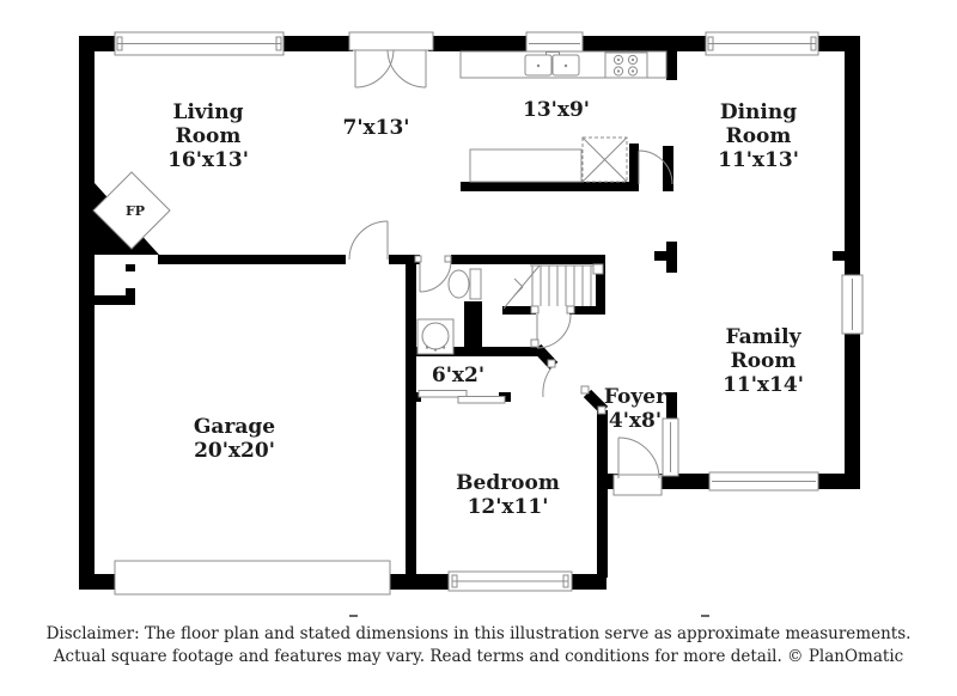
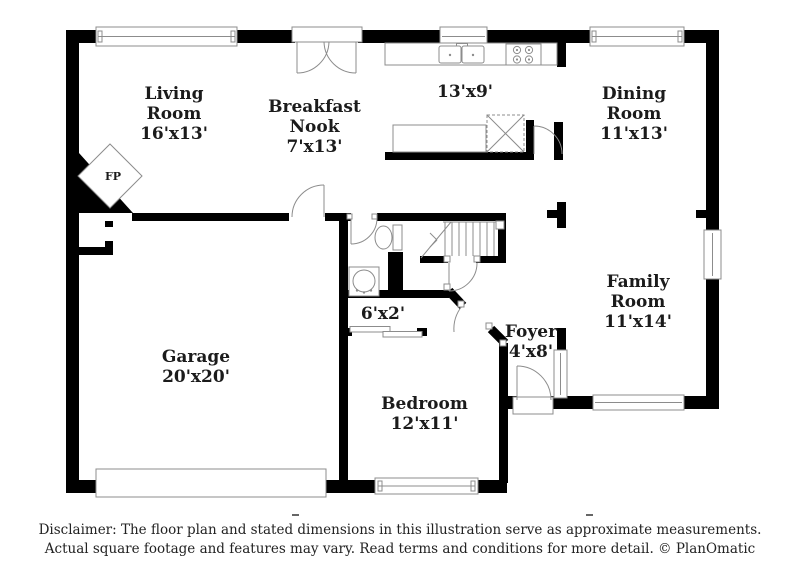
  Living Room
  16'x13'
+ Breakfast Nook
  7'x13'
  13'x9'
  Dining Room
  11'x13'
  Family Room
  11'x14'
  Garage
  20'x20'
  Bedroom
  12'x11'
  Foyer
  4'x8'
  6'x2'
  FP
  Disclaimer: The floor plan and stated dimensions in this illustration serve as approximate measurements.
  Actual square footage and features may vary. Read terms and conditions for more detail. © PlanOmatic
